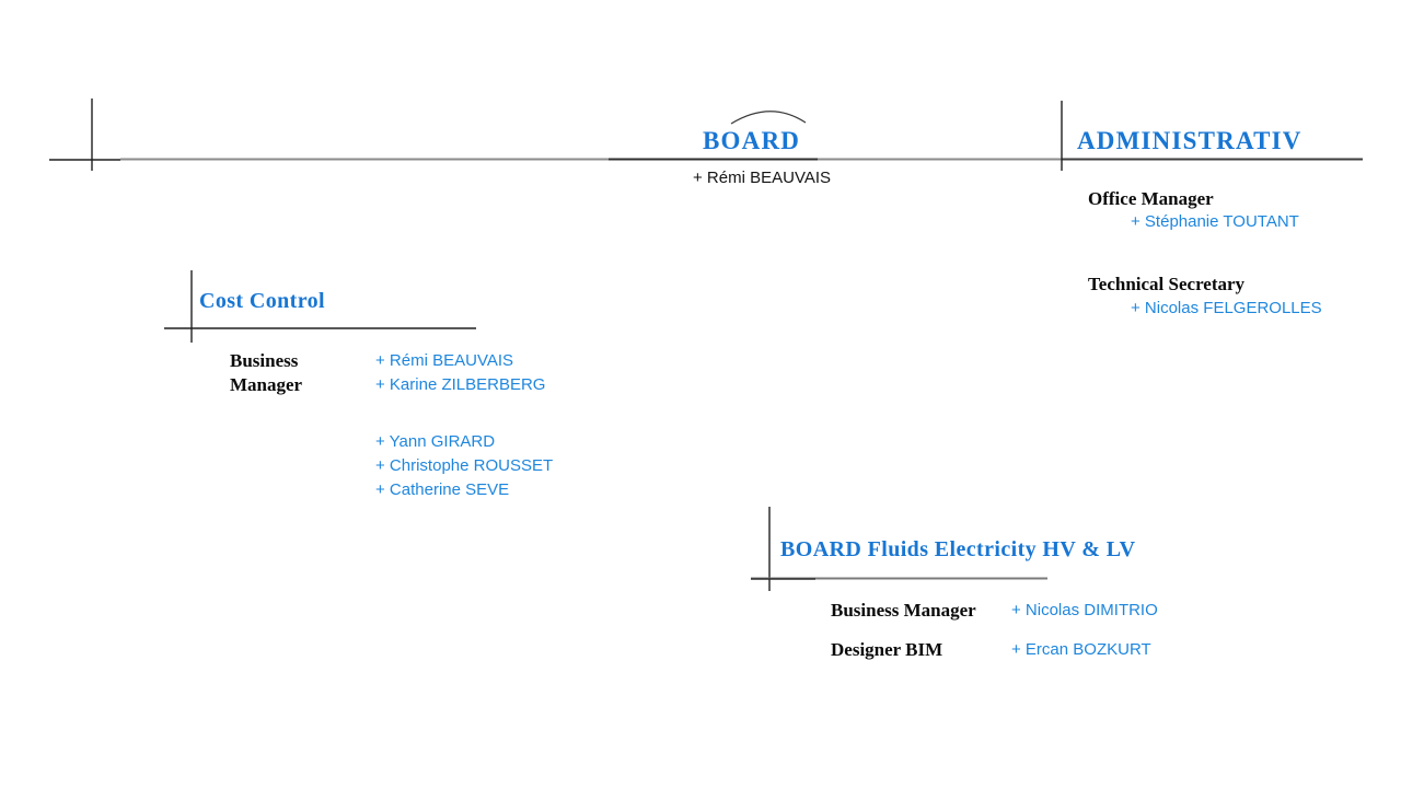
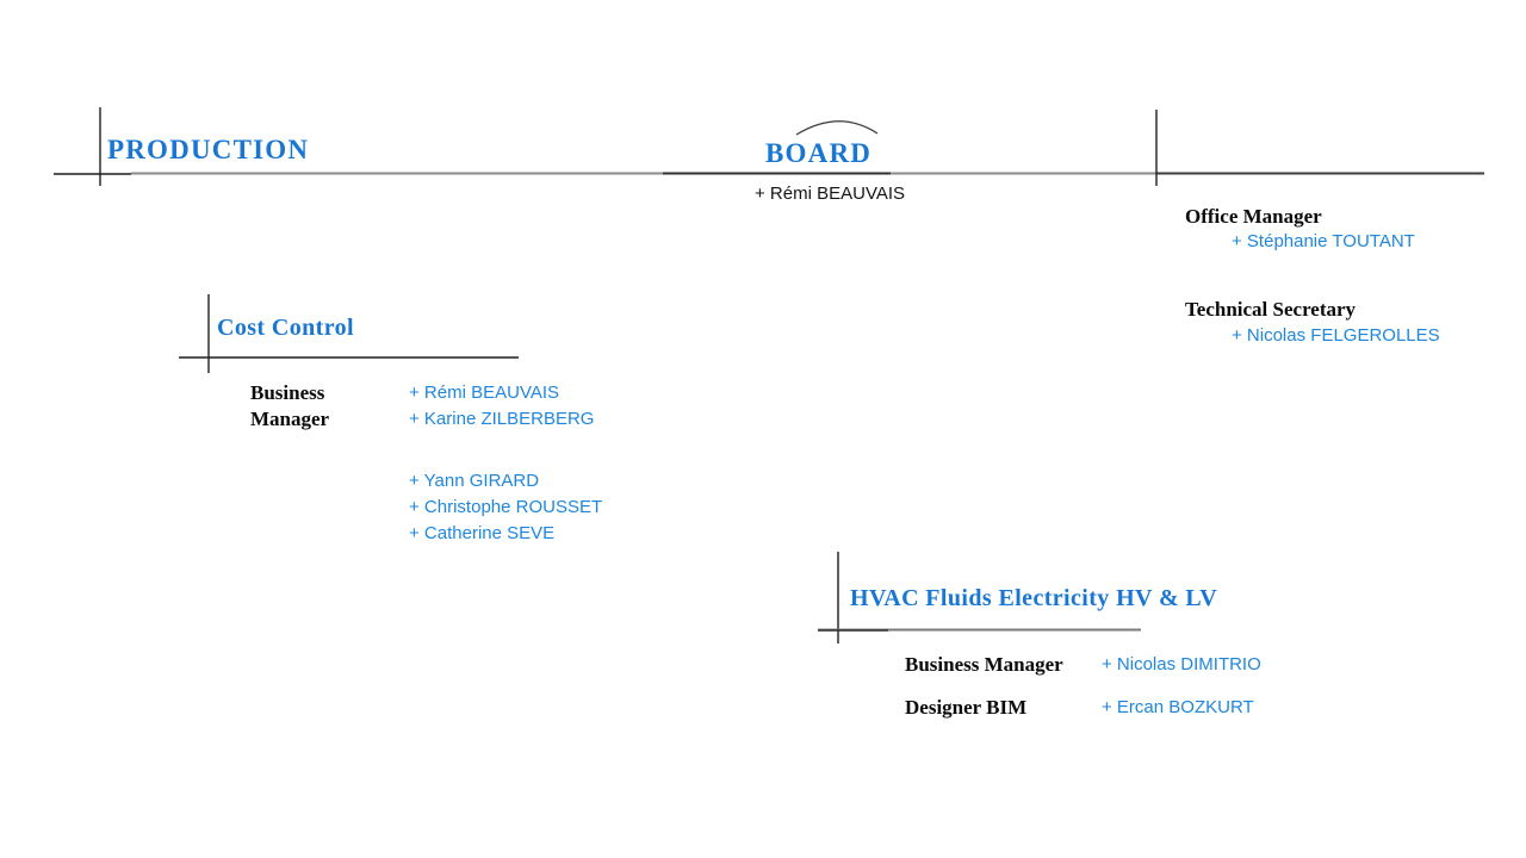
+ PRODUCTION
  BOARD
  + Rémi BEAUVAIS
- ADMINISTRATIV
  Office Manager
  + Stéphanie TOUTANT
  Technical Secretary
  + Nicolas FELGEROLLES
  Cost Control
  Business
  Manager
  + Rémi BEAUVAIS
  + Karine ZILBERBERG
  + Yann GIRARD
  + Christophe ROUSSET
  + Catherine SEVE
- BOARD Fluids Electricity HV & LV
+ HVAC Fluids Electricity HV & LV
  Business Manager
  + Nicolas DIMITRIO
  Designer BIM
  + Ercan BOZKURT
